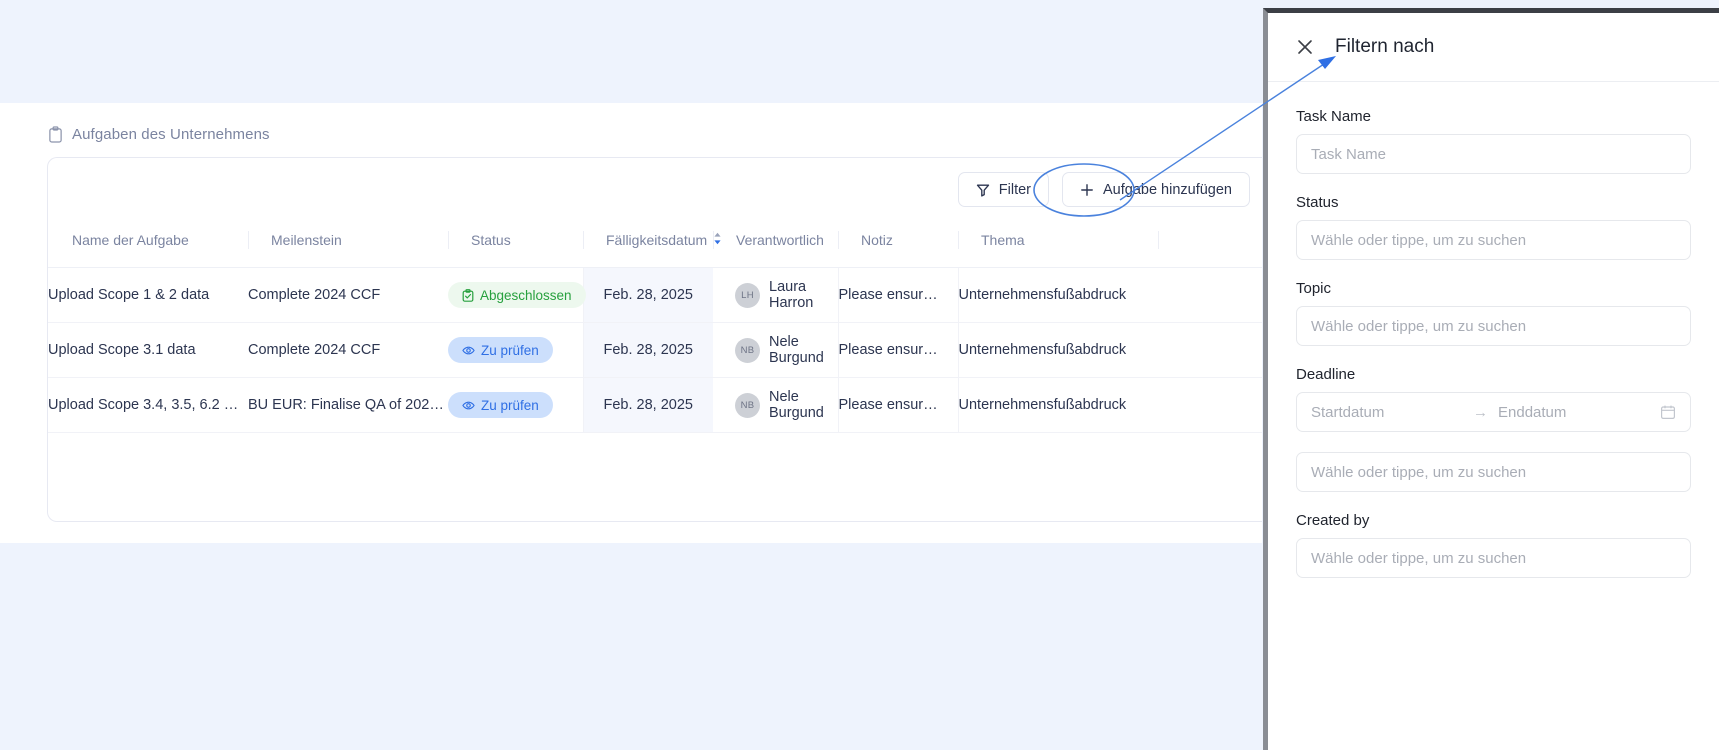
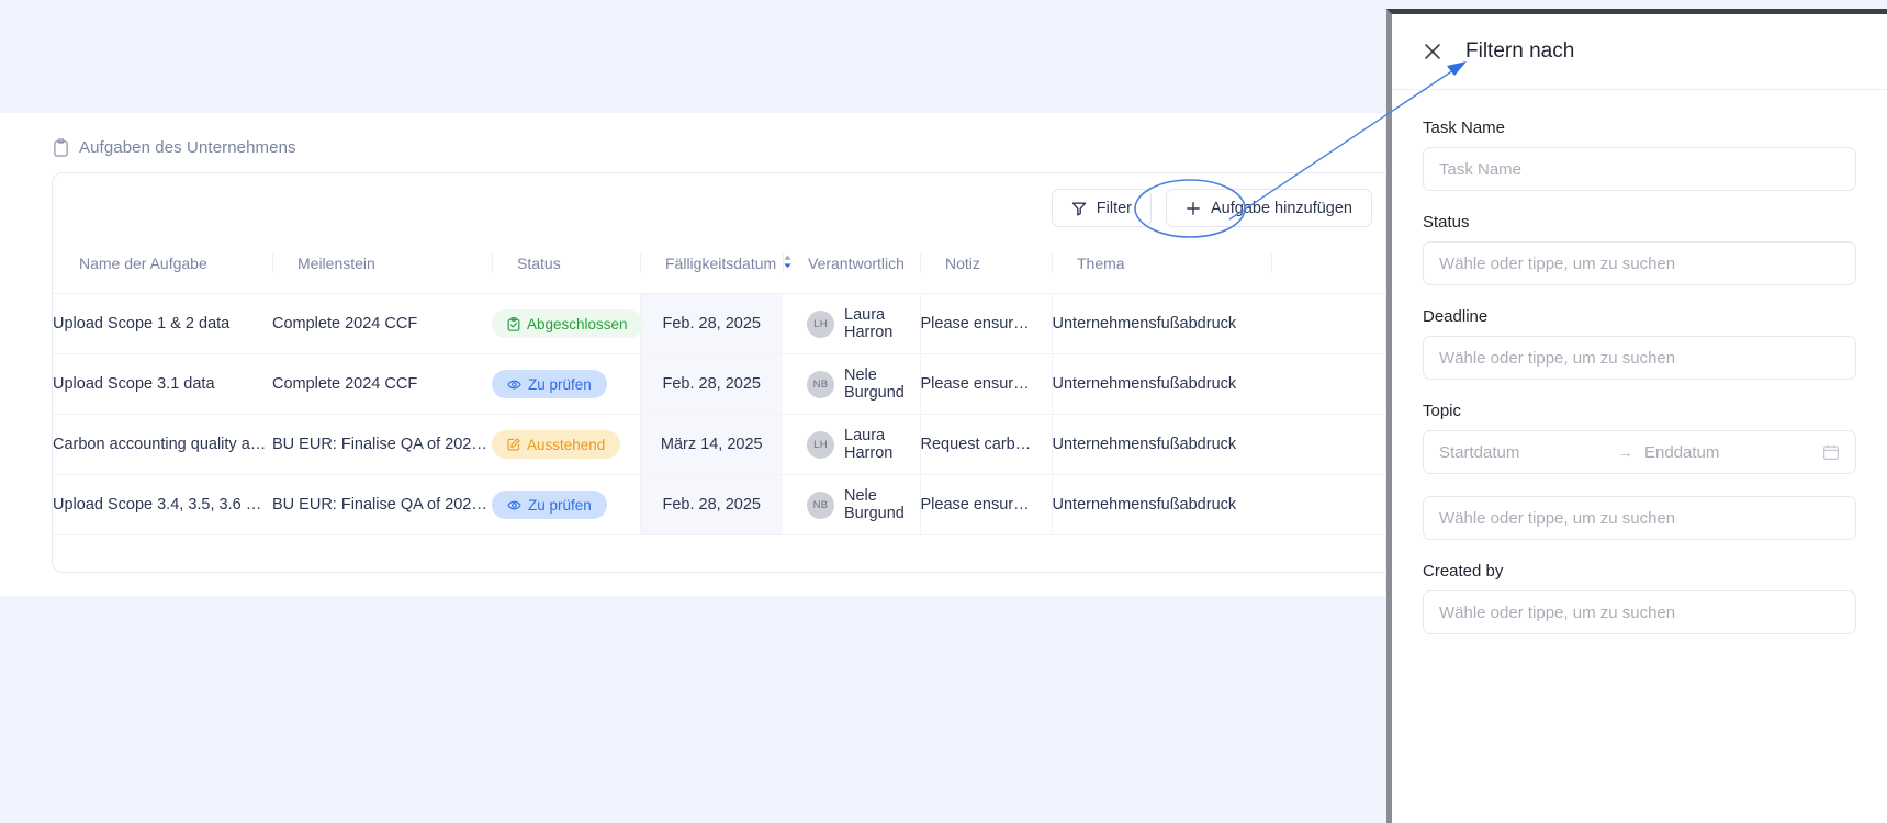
  Aufgaben des Unternehmens
  Filter
  Aufgbe hinzufügen
  Name der Aufgabe	Meilenstein	Status	Fälligkeitsdatum	Verantwortlich	Notiz	Thema
  Upload Scope 1 & 2 data	Complete 2024 CCF	Abgeschlossen	Feb. 28, 2025	LH Laura Harron	Please ensur…	Unternehmensfußabdruck
  Upload Scope 3.1 data	Complete 2024 CCF	Zu prüfen	Feb. 28, 2025	NB Nele Burgund	Please ensur…	Unternehmensfußabdruck
+ Carbon accounting quality a…	BU EUR: Finalise QA of 202…	Ausstehend	März 14, 2025	LH Laura Harron	Request carb…	Unternehmensfußabdruck
- Upload Scope 3.4, 3.5, 6.2 …	BU EUR: Finalise QA of 202…	Zu prüfen	Feb. 28, 2025	NB Nele Burgund	Please ensur…	Unternehmensfußabdruck
+ Upload Scope 3.4, 3.5, 3.6 …	BU EUR: Finalise QA of 202…	Zu prüfen	Feb. 28, 2025	NB Nele Burgund	Please ensur…	Unternehmensfußabdruck
  Filtern nach
  Task Name
  Task Name
  Status
  Wähle oder tippe, um zu suchen
- Topic
+ Deadline
  Wähle oder tippe, um zu suchen
- Deadline
+ Topic
  Startdatum
  →
  Enddatum
  Wähle oder tippe, um zu suchen
  Created by
  Wähle oder tippe, um zu suchen
